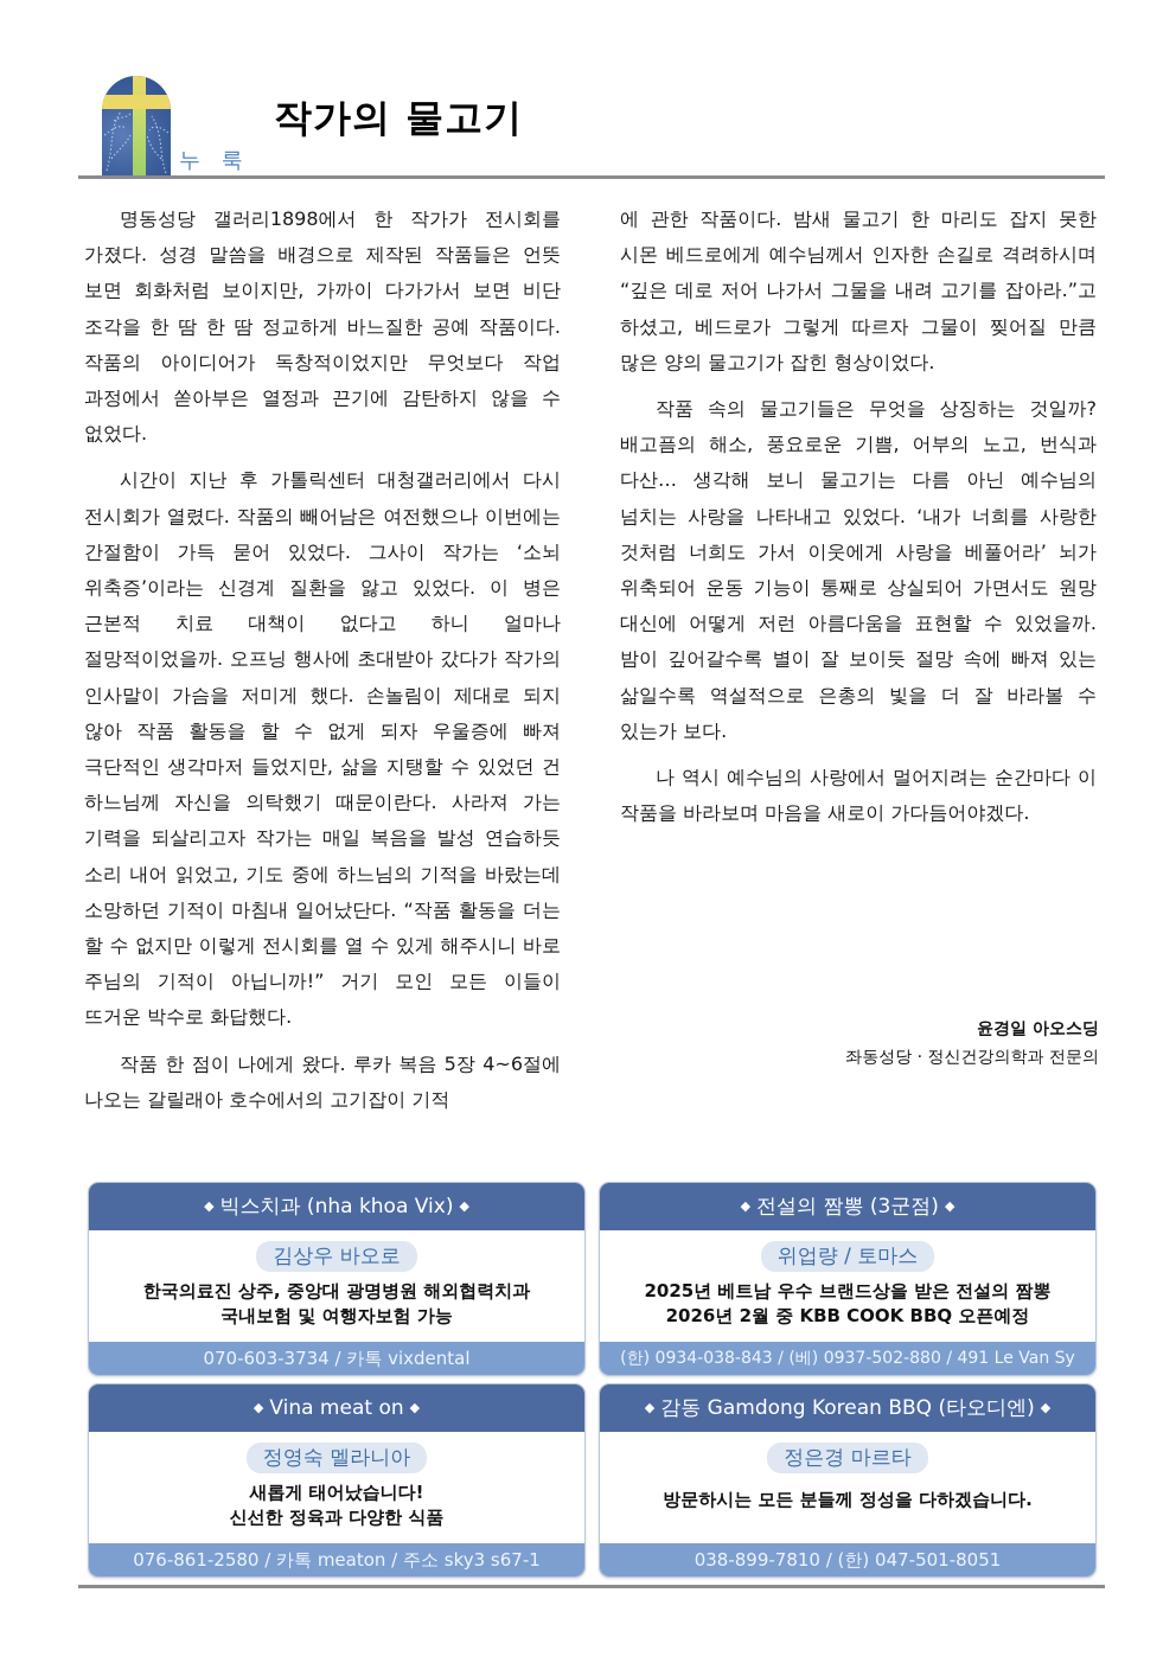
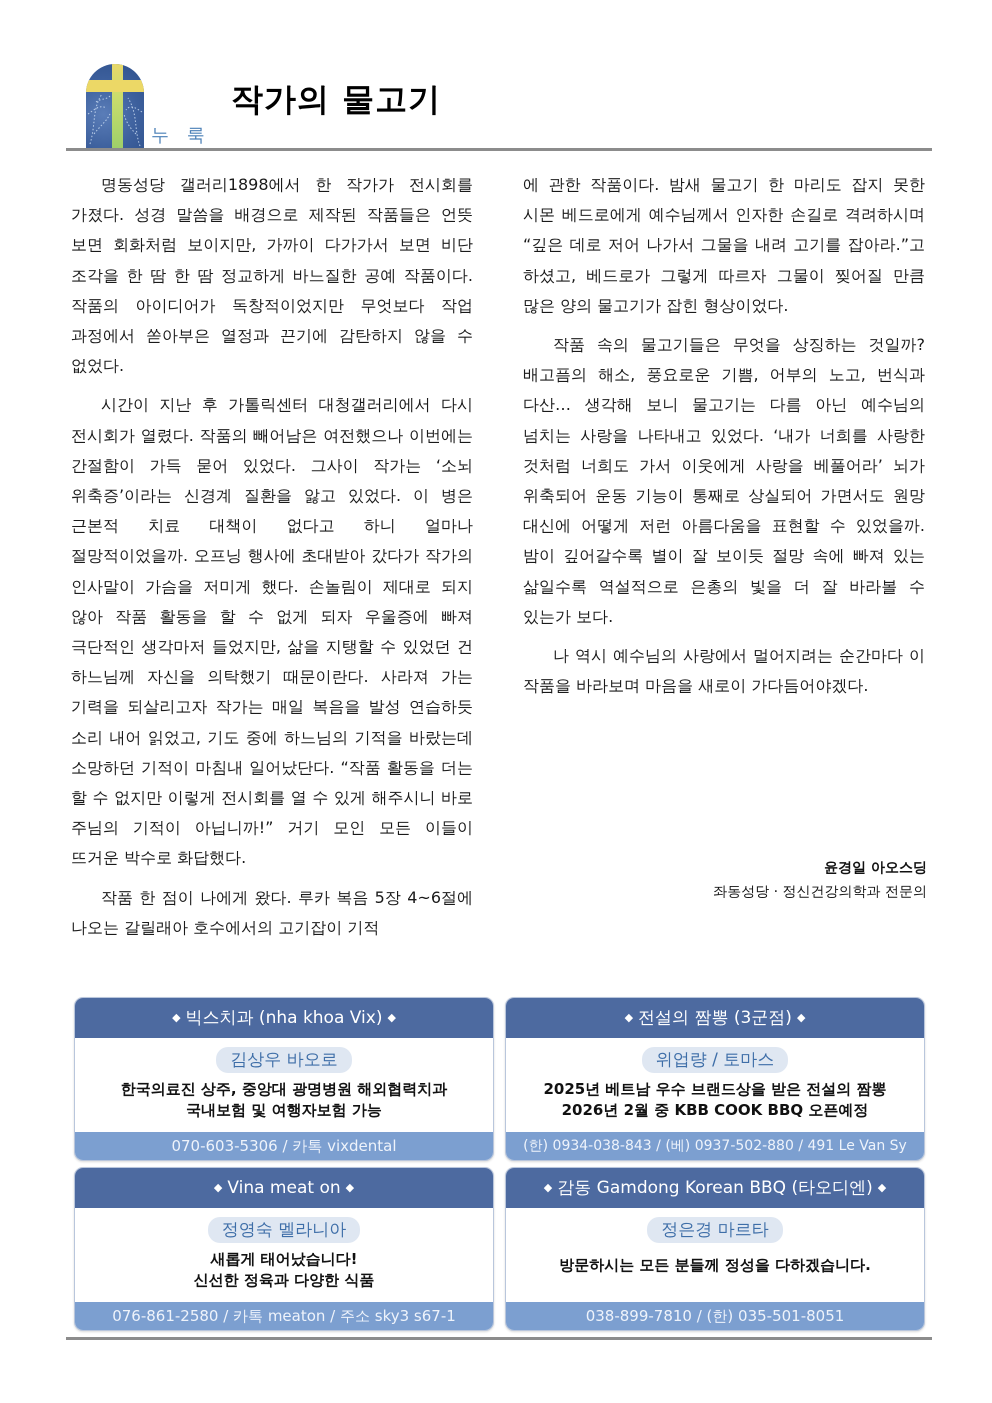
  누 룩
  작가의 물고기
  명동성당 갤러리1898에서 한 작가가 전시회를 가졌다. 성경 말씀을 배경으로 제작된 작품들은 언뜻 보면 회화처럼 보이지만, 가까이 다가가서 보면 비단 조각을 한 땀 한 땀 정교하게 바느질한 공예 작품이다. 작품의 아이디어가 독창적이었지만 무엇보다 작업 과정에서 쏟아부은 열정과 끈기에 감탄하지 않을 수 없었다.
  시간이 지난 후 가톨릭센터 대청갤러리에서 다시 전시회가 열렸다. 작품의 빼어남은 여전했으나 이번에는 간절함이 가득 묻어 있었다. 그사이 작가는 ‘소뇌 위축증’이라는 신경계 질환을 앓고 있었다. 이 병은 근본적 치료 대책이 없다고 하니 얼마나 절망적이었을까. 오프닝 행사에 초대받아 갔다가 작가의 인사말이 가슴을 저미게 했다. 손놀림이 제대로 되지 않아 작품 활동을 할 수 없게 되자 우울증에 빠져 극단적인 생각마저 들었지만, 삶을 지탱할 수 있었던 건 하느님께 자신을 의탁했기 때문이란다. 사라져 가는 기력을 되살리고자 작가는 매일 복음을 발성 연습하듯 소리 내어 읽었고, 기도 중에 하느님의 기적을 바랐는데 소망하던 기적이 마침내 일어났단다. “작품 활동을 더는 할 수 없지만 이렇게 전시회를 열 수 있게 해주시니 바로 주님의 기적이 아닙니까!” 거기 모인 모든 이들이 뜨거운 박수로 화답했다.
  작품 한 점이 나에게 왔다. 루카 복음 5장 4~6절에 나오는 갈릴래아 호수에서의 고기잡이 기적
  에 관한 작품이다. 밤새 물고기 한 마리도 잡지 못한 시몬 베드로에게 예수님께서 인자한 손길로 격려하시며 “깊은 데로 저어 나가서 그물을 내려 고기를 잡아라.”고 하셨고, 베드로가 그렇게 따르자 그물이 찢어질 만큼 많은 양의 물고기가 잡힌 형상이었다.
  작품 속의 물고기들은 무엇을 상징하는 것일까? 배고픔의 해소, 풍요로운 기쁨, 어부의 노고, 번식과 다산… 생각해 보니 물고기는 다름 아닌 예수님의 넘치는 사랑을 나타내고 있었다. ‘내가 너희를 사랑한 것처럼 너희도 가서 이웃에게 사랑을 베풀어라’ 뇌가 위축되어 운동 기능이 통째로 상실되어 가면서도 원망 대신에 어떻게 저런 아름다움을 표현할 수 있었을까. 밤이 깊어갈수록 별이 잘 보이듯 절망 속에 빠져 있는 삶일수록 역설적으로 은총의 빛을 더 잘 바라볼 수 있는가 보다.
  나 역시 예수님의 사랑에서 멀어지려는 순간마다 이 작품을 바라보며 마음을 새로이 가다듬어야겠다.
  윤경일 아오스딩
  좌동성당 · 정신건강의학과 전문의
  ◆ 빅스치과 (nha khoa Vix) ◆
  김상우 바오로
  한국의료진 상주, 중앙대 광명병원 해외협력치과
  국내보험 및 여행자보험 가능
- 070-603-3734 / 카톡 vixdental
+ 070-603-5306 / 카톡 vixdental
  ◆ 전설의 짬뽕 (3군점) ◆
  위업량 / 토마스
  2025년 베트남 우수 브랜드상을 받은 전설의 짬뽕
  2026년 2월 중 KBB COOK BBQ 오픈예정
  (한) 0934-038-843 / (베) 0937-502-880 / 491 Le Van Sy
  ◆ Vina meat on ◆
  정영숙 멜라니아
  새롭게 태어났습니다!
  신선한 정육과 다양한 식품
  076-861-2580 / 카톡 meaton / 주소 sky3 s67-1
  ◆ 감동 Gamdong Korean BBQ (타오디엔) ◆
  정은경 마르타
  방문하시는 모든 분들께 정성을 다하겠습니다.
- 038-899-7810 / (한) 047-501-8051
+ 038-899-7810 / (한) 035-501-8051
